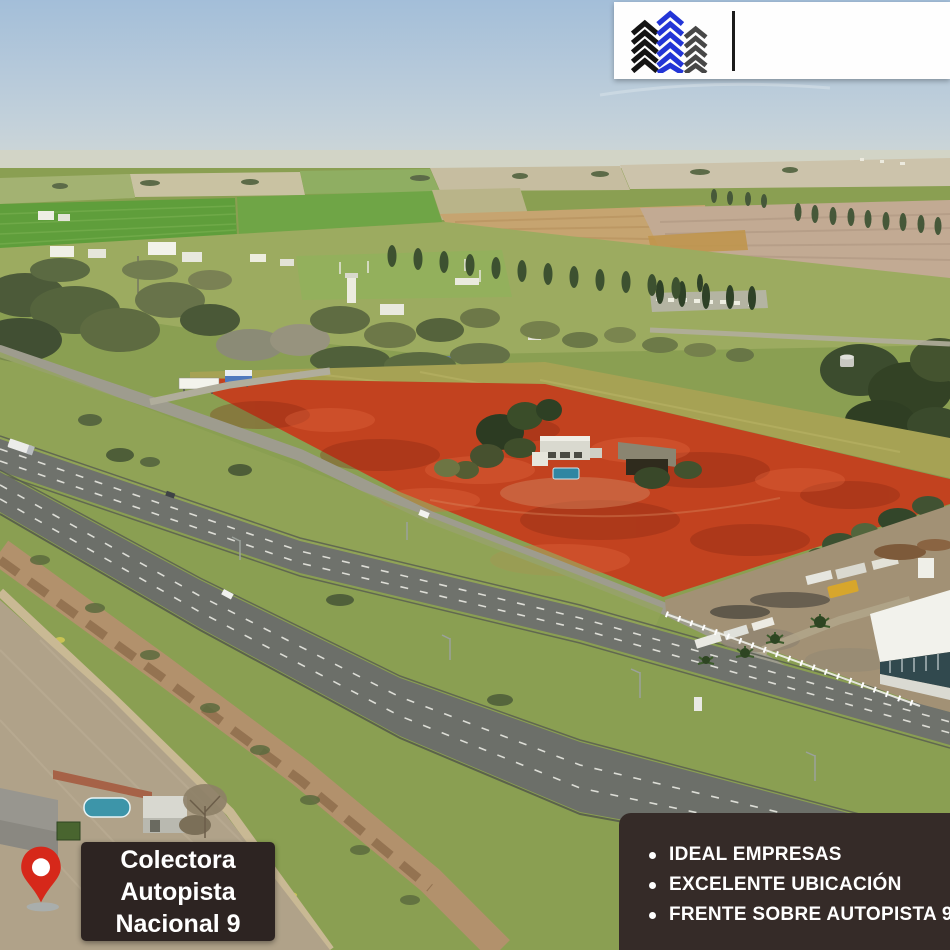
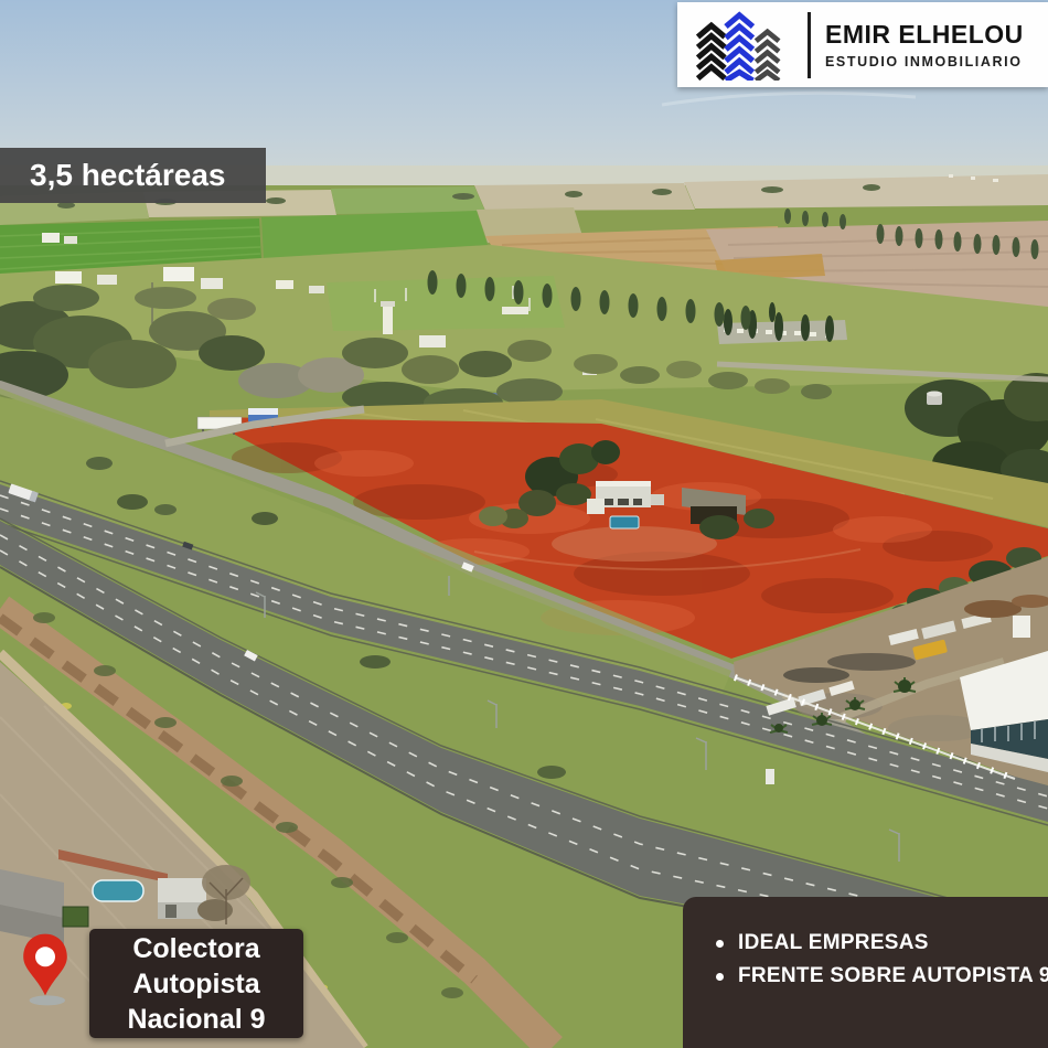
+ 3,5 hectáreas
+ EMIR ELHELOU
+ ESTUDIO INMOBILIARIO
  Colectora
  Autopista
  Nacional 9
  IDEAL EMPRESAS
- EXCELENTE UBICACIÓN
  FRENTE SOBRE AUTOPISTA 9
